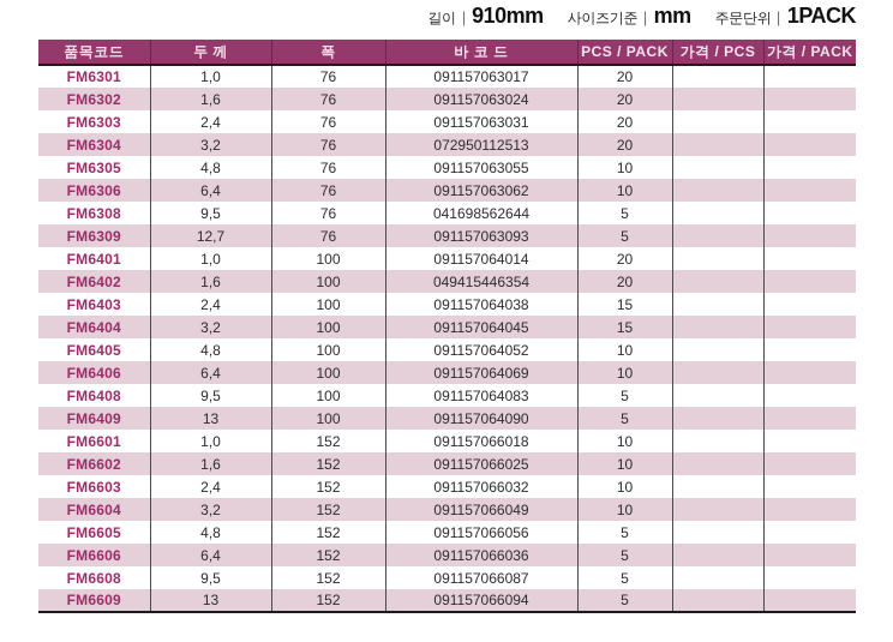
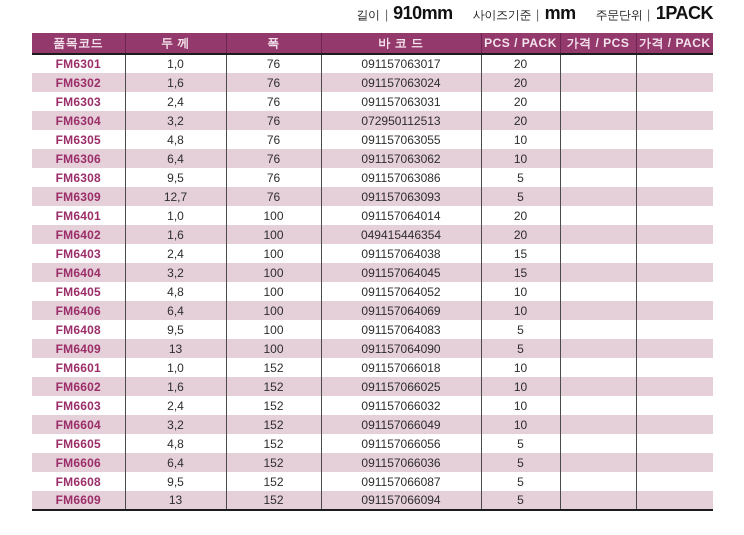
  길이
  |
  910mm
  사이즈기준
  |
  mm
  주문단위
  |
  1PACK
  품목코드	두 께	폭	바 코 드	PCS / PACK	가격 / PCS	가격 / PACK
  FM6301	1,0	76	091157063017	20
  FM6302	1,6	76	091157063024	20
  FM6303	2,4	76	091157063031	20
  FM6304	3,2	76	072950112513	20
  FM6305	4,8	76	091157063055	10
  FM6306	6,4	76	091157063062	10
- FM6308	9,5	76	041698562644	5
+ FM6308	9,5	76	091157063086	5
  FM6309	12,7	76	091157063093	5
  FM6401	1,0	100	091157064014	20
  FM6402	1,6	100	049415446354	20
  FM6403	2,4	100	091157064038	15
  FM6404	3,2	100	091157064045	15
  FM6405	4,8	100	091157064052	10
  FM6406	6,4	100	091157064069	10
  FM6408	9,5	100	091157064083	5
  FM6409	13	100	091157064090	5
  FM6601	1,0	152	091157066018	10
  FM6602	1,6	152	091157066025	10
  FM6603	2,4	152	091157066032	10
  FM6604	3,2	152	091157066049	10
  FM6605	4,8	152	091157066056	5
  FM6606	6,4	152	091157066036	5
  FM6608	9,5	152	091157066087	5
  FM6609	13	152	091157066094	5
